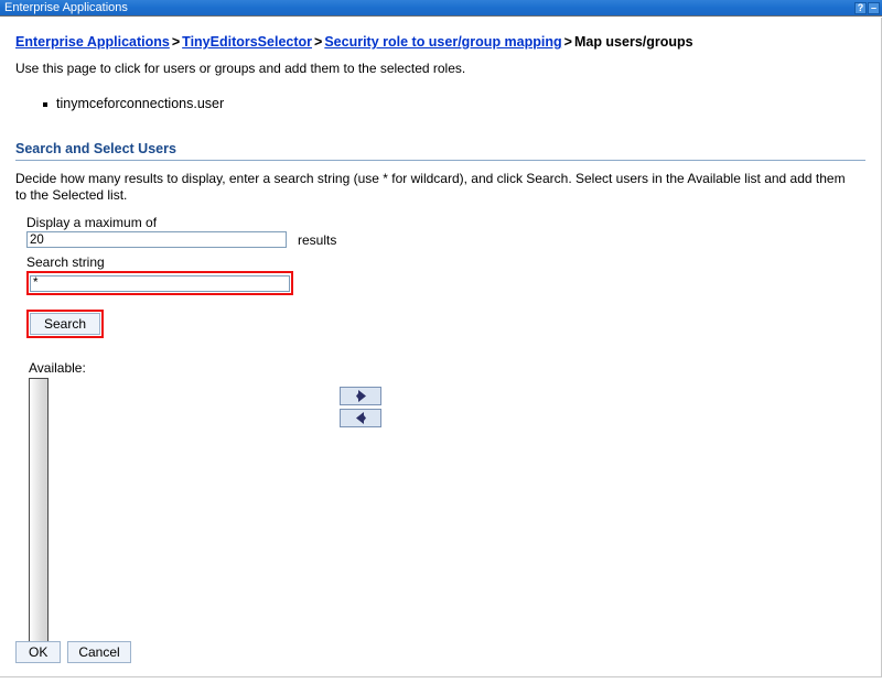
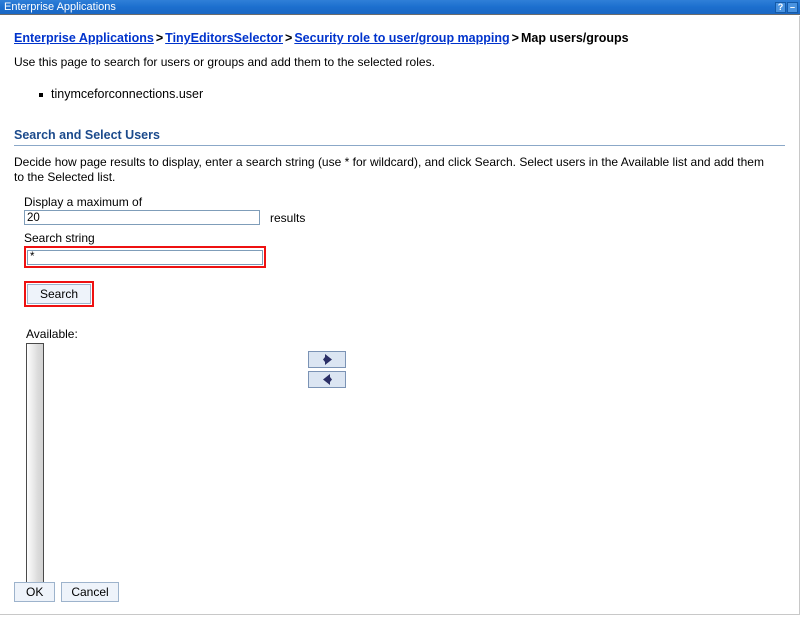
  Enterprise Applications
  ?
  –
  Enterprise Applications > TinyEditorsSelector > Security role to user/group mapping > Map users/groups
- Use this page to click for users or groups and add them to the selected roles.
+ Use this page to search for users or groups and add them to the selected roles.
  tinymceforconnections.user
  Search and Select Users
- Decide how many results to display, enter a search string (use * for wildcard), and click Search. Select users in the Available list and add them to the Selected list.
+ Decide how page results to display, enter a search string (use * for wildcard), and click Search. Select users in the Available list and add them to the Selected list.
  Display a maximum of
  20
  results
  Search string
  *
  Search
  Available:
  OK
  Cancel
